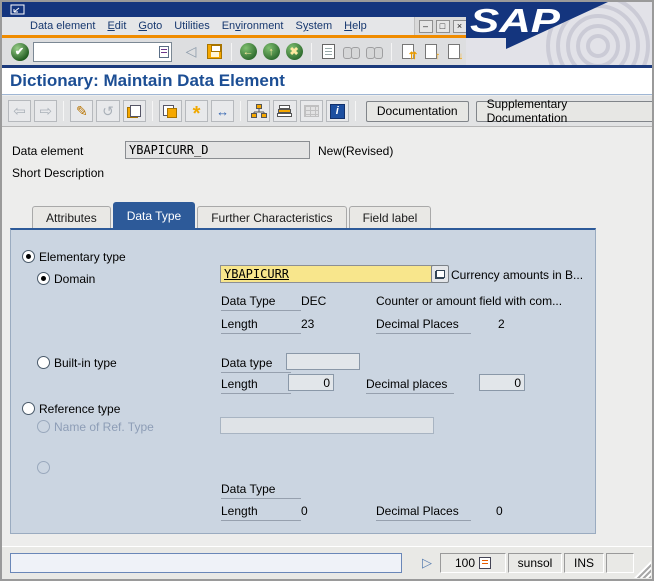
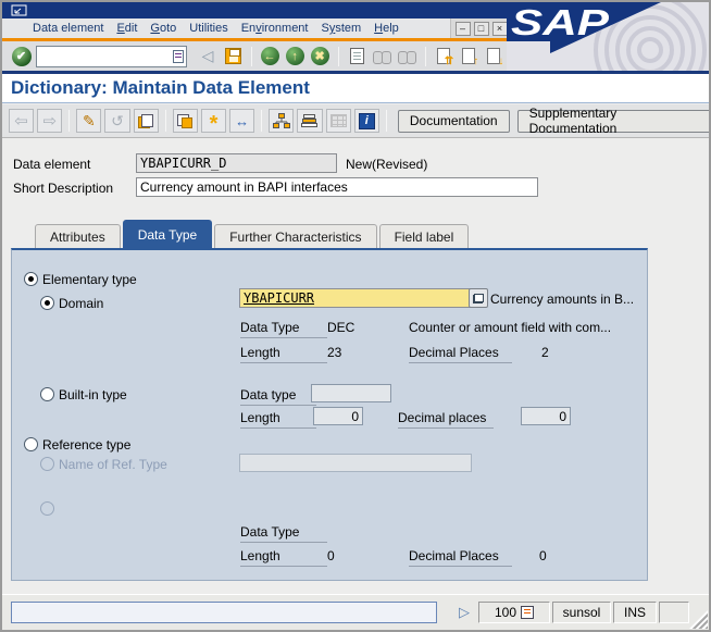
  Data element
  Edit
  Goto
  Utilities
  Environment
  System
  Help
  –
  □
  ×
  ✔
  ◁
  ←
  ↑
  ✖
  ⇈
  ↑
  ↓
  SAP
  Dictionary: Maintain Data Element
  ⇦
  ⇨
  ✎
  ↺
  *
  ↔
  i
  Documentation
  Supplementary Documentation
  Data element
  YBAPICURR_D
  New(Revised)
  Short Description
+ Currency amount in BAPI interfaces
  Attributes
  Data Type
  Further Characteristics
  Field label
  Elementary type
  Domain
  YBAPICURR
  Currency amounts in B...
  Data Type
  DEC
  Counter or amount field with com...
  Length
  23
  Decimal Places
  2
  Built-in type
  Data type
  Length
  0
  Decimal places
  0
  Reference type
  Name of Ref. Type
  Data Type
  Length
  0
  Decimal Places
  0
  ▷
  100
  sunsol
  INS
